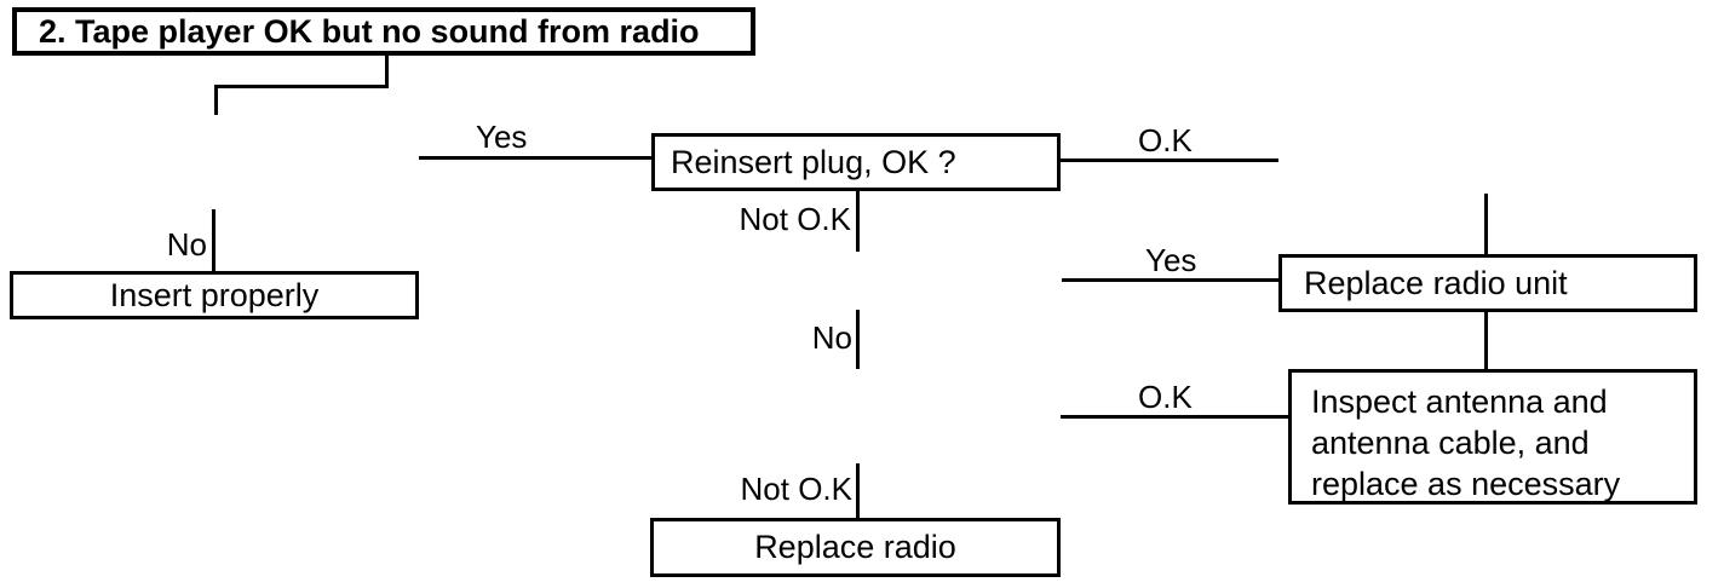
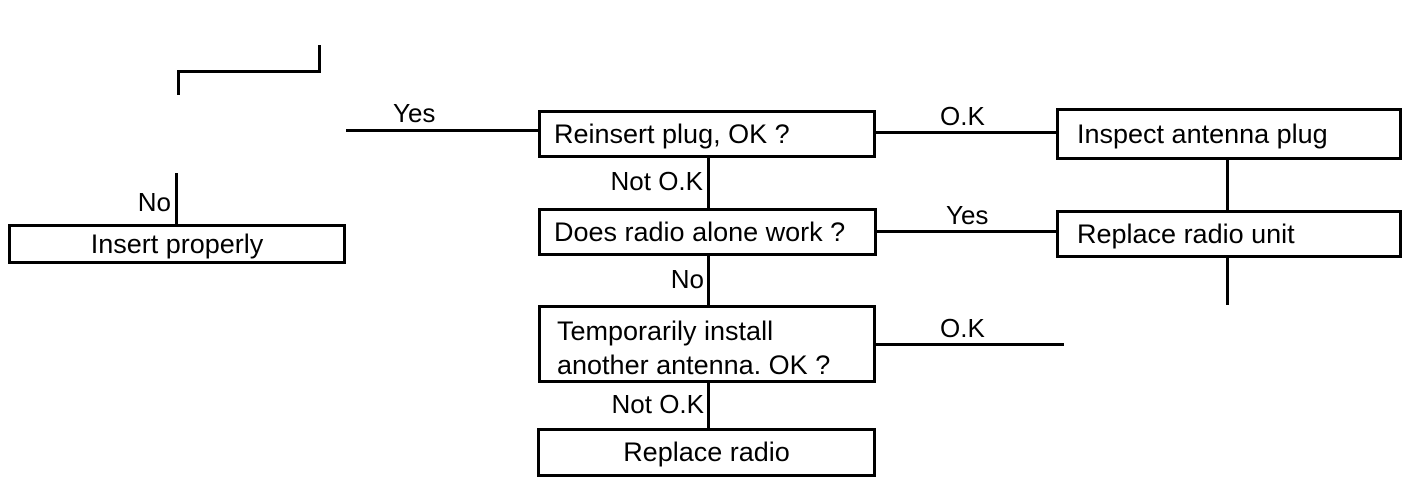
- 2. Tape player OK but no sound from radio
  Insert properly
  Reinsert plug, OK ?
+ Does radio alone work ?
+ Temporarily install
+ another antenna. OK ?
  Replace radio
+ Inspect antenna plug
  Replace radio unit
- Inspect antenna and
- antenna cable, and
- replace as necessary
  Yes
  No
  O.K
  Not O.K
  Yes
  No
  O.K
  Not O.K
